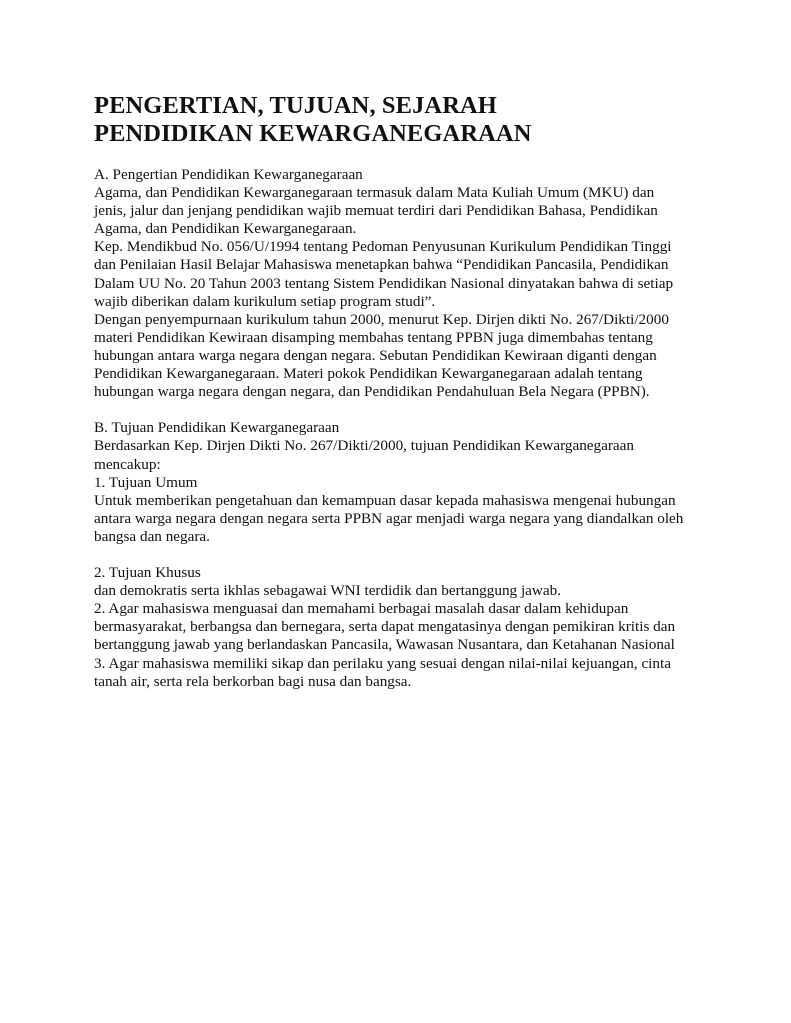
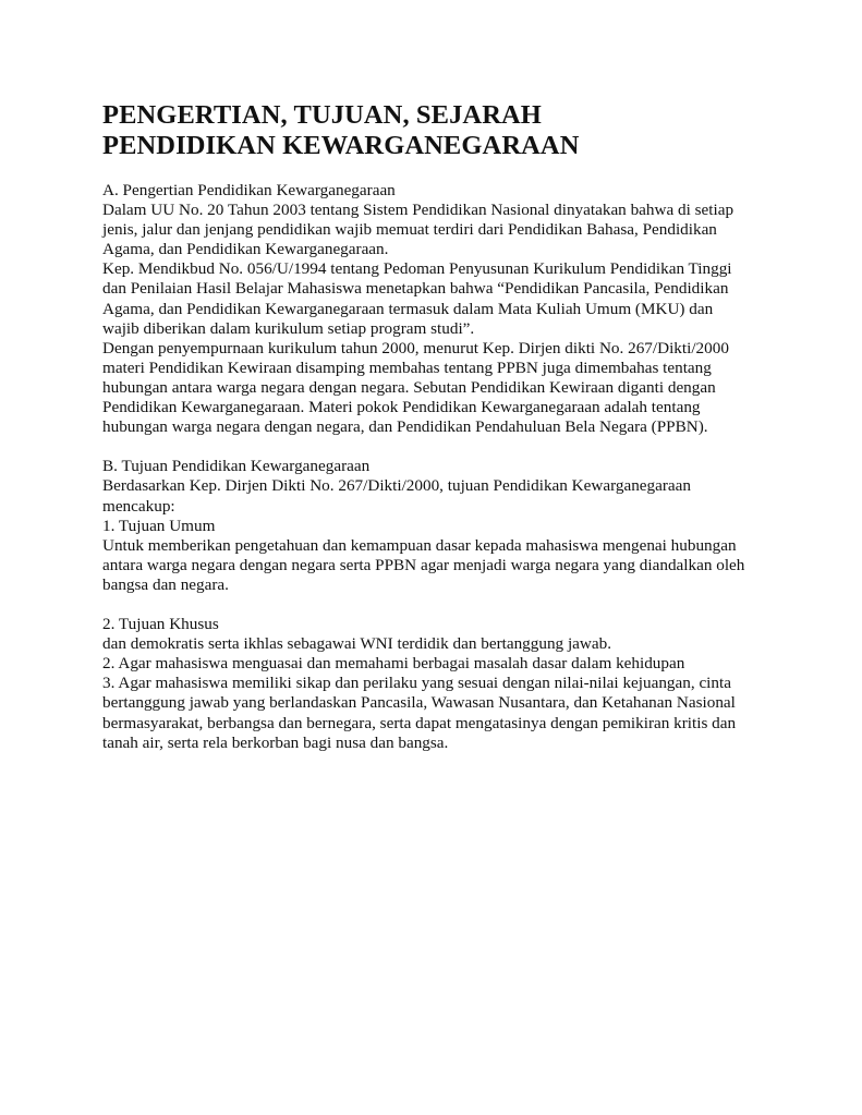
  PENGERTIAN, TUJUAN, SEJARAH
  PENDIDIKAN KEWARGANEGARAAN
  A. Pengertian Pendidikan Kewarganegaraan
- Agama, dan Pendidikan Kewarganegaraan termasuk dalam Mata Kuliah Umum (MKU) dan
+ Dalam UU No. 20 Tahun 2003 tentang Sistem Pendidikan Nasional dinyatakan bahwa di setiap
  jenis, jalur dan jenjang pendidikan wajib memuat terdiri dari Pendidikan Bahasa, Pendidikan
  Agama, dan Pendidikan Kewarganegaraan.
  Kep. Mendikbud No. 056/U/1994 tentang Pedoman Penyusunan Kurikulum Pendidikan Tinggi
  dan Penilaian Hasil Belajar Mahasiswa menetapkan bahwa “Pendidikan Pancasila, Pendidikan
- Dalam UU No. 20 Tahun 2003 tentang Sistem Pendidikan Nasional dinyatakan bahwa di setiap
+ Agama, dan Pendidikan Kewarganegaraan termasuk dalam Mata Kuliah Umum (MKU) dan
  wajib diberikan dalam kurikulum setiap program studi”.
  Dengan penyempurnaan kurikulum tahun 2000, menurut Kep. Dirjen dikti No. 267/Dikti/2000
  materi Pendidikan Kewiraan disamping membahas tentang PPBN juga dimembahas tentang
  hubungan antara warga negara dengan negara. Sebutan Pendidikan Kewiraan diganti dengan
  Pendidikan Kewarganegaraan. Materi pokok Pendidikan Kewarganegaraan adalah tentang
  hubungan warga negara dengan negara, dan Pendidikan Pendahuluan Bela Negara (PPBN).
  B. Tujuan Pendidikan Kewarganegaraan
  Berdasarkan Kep. Dirjen Dikti No. 267/Dikti/2000, tujuan Pendidikan Kewarganegaraan
  mencakup:
  1. Tujuan Umum
  Untuk memberikan pengetahuan dan kemampuan dasar kepada mahasiswa mengenai hubungan
  antara warga negara dengan negara serta PPBN agar menjadi warga negara yang diandalkan oleh
  bangsa dan negara.
  2. Tujuan Khusus
  dan demokratis serta ikhlas sebagawai WNI terdidik dan bertanggung jawab.
  2. Agar mahasiswa menguasai dan memahami berbagai masalah dasar dalam kehidupan
- bermasyarakat, berbangsa dan bernegara, serta dapat mengatasinya dengan pemikiran kritis dan
+ 3. Agar mahasiswa memiliki sikap dan perilaku yang sesuai dengan nilai-nilai kejuangan, cinta
  bertanggung jawab yang berlandaskan Pancasila, Wawasan Nusantara, dan Ketahanan Nasional
- 3. Agar mahasiswa memiliki sikap dan perilaku yang sesuai dengan nilai-nilai kejuangan, cinta
+ bermasyarakat, berbangsa dan bernegara, serta dapat mengatasinya dengan pemikiran kritis dan
  tanah air, serta rela berkorban bagi nusa dan bangsa.
